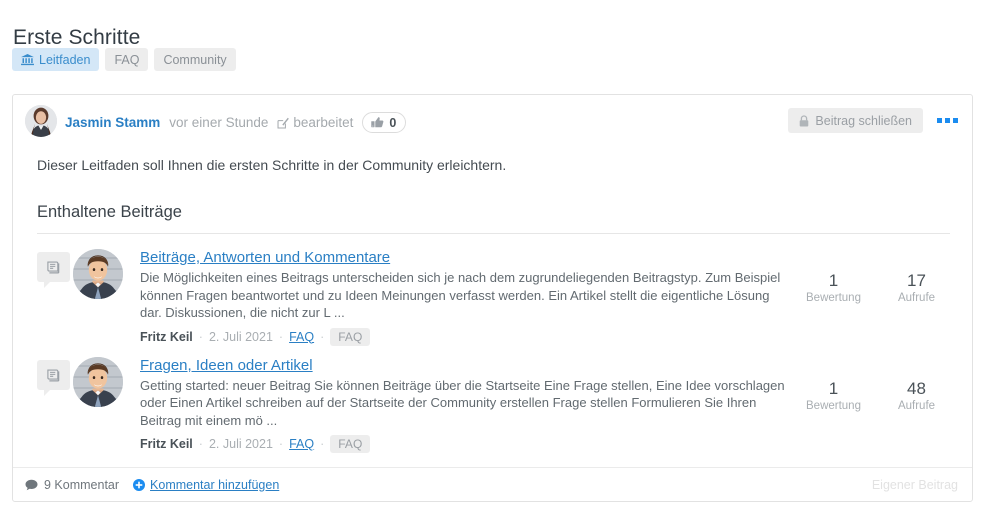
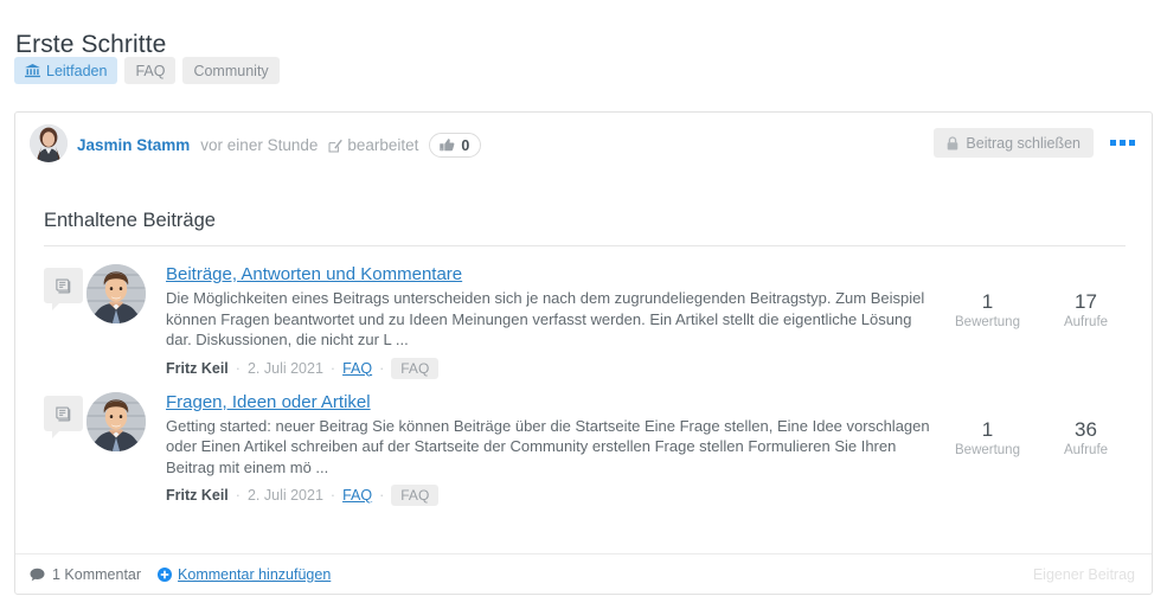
  Erste Schritte
  Leitfaden
  FAQ
  Community
  Jasmin Stamm
  vor einer Stunde
  bearbeitet
  0
  Beitrag schließen
- Dieser Leitfaden soll Ihnen die ersten Schritte in der Community erleichtern.
  Enthaltene Beiträge
  Beiträge, Antworten und Kommentare
  Die Möglichkeiten eines Beitrags unterscheiden sich je nach dem zugrundeliegenden Beitragstyp. Zum Beispiel können Fragen beantwortet und zu Ideen Meinungen verfasst werden. Ein Artikel stellt die eigentliche Lösung dar. Diskussionen, die nicht zur L ...
  Fritz Keil
  ·
  2. Juli 2021
  ·
  FAQ
  ·
  FAQ
  1
  Bewertung
  17
  Aufrufe
  Fragen, Ideen oder Artikel
  Getting started: neuer Beitrag Sie können Beiträge über die Startseite Eine Frage stellen, Eine Idee vorschlagen oder Einen Artikel schreiben auf der Startseite der Community erstellen Frage stellen Formulieren Sie Ihren Beitrag mit einem mö ...
  Fritz Keil
  ·
  2. Juli 2021
  ·
  FAQ
  ·
  FAQ
  1
  Bewertung
- 48
+ 36
  Aufrufe
- 9 Kommentar
+ 1 Kommentar
  Kommentar hinzufügen
  Eigener Beitrag
